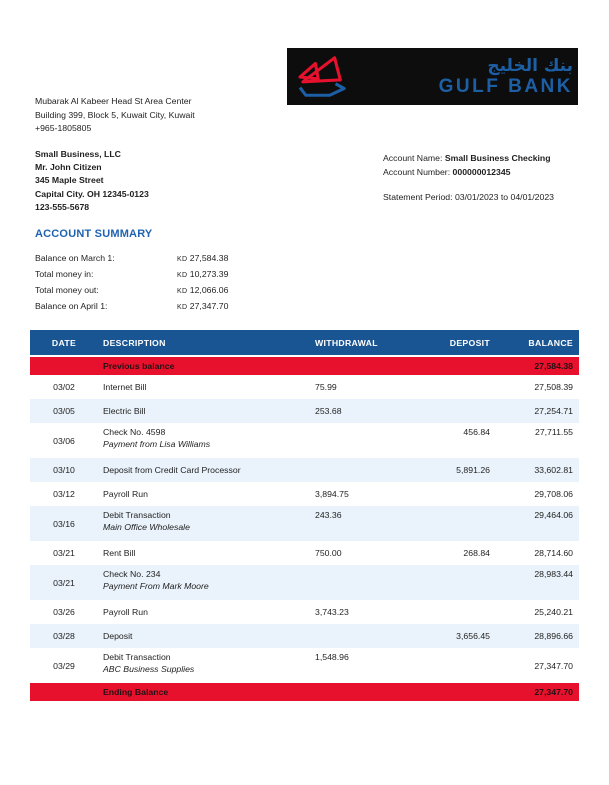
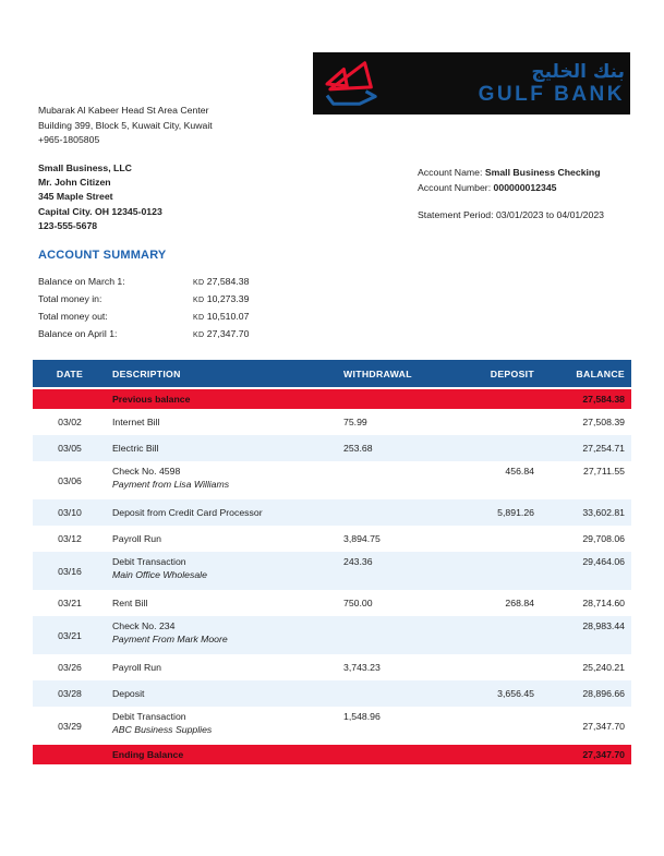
  بنك الخليج
  GULF BANK
  Mubarak Al Kabeer Head St Area Center
  Building 399, Block 5, Kuwait City, Kuwait
  +965-1805805
  Small Business, LLC
  Mr. John Citizen
  345 Maple Street
  Capital City. OH 12345-0123
  123-555-5678
  Account Name: Small Business Checking
  Account Number: 000000012345
  Statement Period: 03/01/2023 to 04/01/2023
  ACCOUNT SUMMARY
  Balance on March 1:
  27,584.38
  Total money in:
  10,273.39
  Total money out:
- 12,066.06
+ 10,510.07
  Balance on April 1:
  27,347.70
  DATE
  DESCRIPTION
  WITHDRAWAL
  DEPOSIT
  BALANCE
  Previous balance
  27,584.38
  03/02
  Internet Bill
  75.99
  27,508.39
  03/05
  Electric Bill
  253.68
  27,254.71
  03/06
  Check No. 4598
  Payment from Lisa Williams
  456.84
  27,711.55
  03/10
  Deposit from Credit Card Processor
  5,891.26
  33,602.81
  03/12
  Payroll Run
  3,894.75
  29,708.06
  03/16
  Debit Transaction
  Main Office Wholesale
  243.36
  29,464.06
  03/21
  Rent Bill
  750.00
  268.84
  28,714.60
  03/21
  Check No. 234
  Payment From Mark Moore
  28,983.44
  03/26
  Payroll Run
  3,743.23
  25,240.21
  03/28
  Deposit
  3,656.45
  28,896.66
  03/29
  Debit Transaction
  ABC Business Supplies
  1,548.96
  27,347.70
  Ending Balance
  27,347.70
